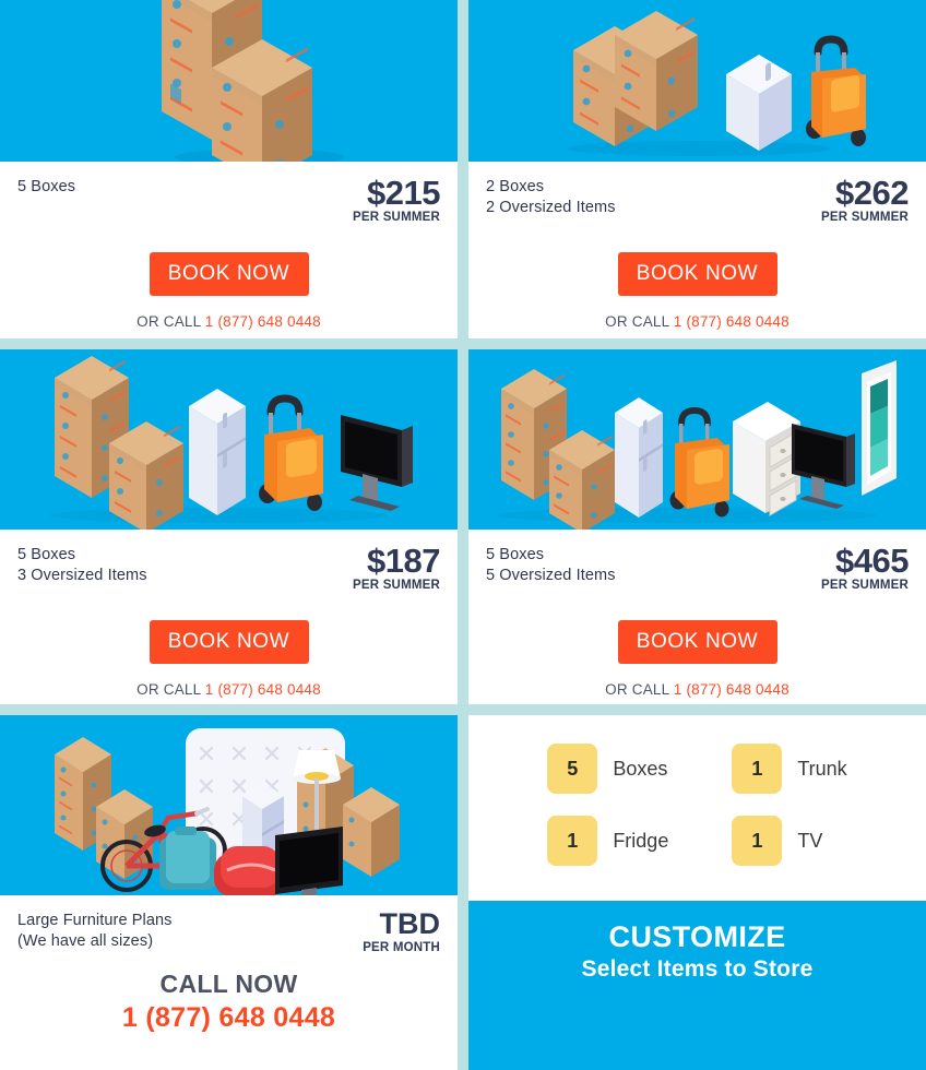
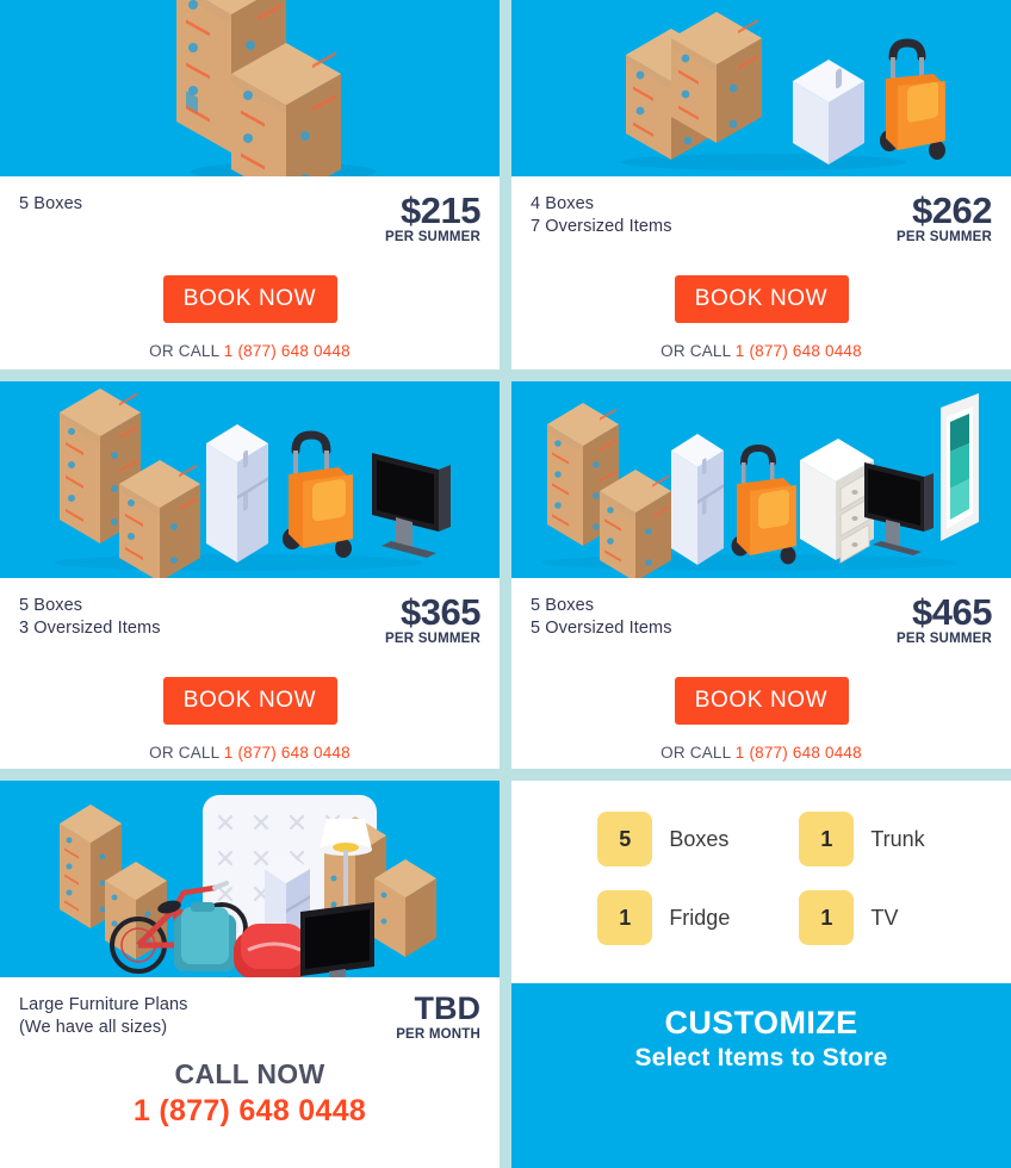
  5 Boxes
  $215
  PER SUMMER
  BOOK NOW
  OR CALL 1 (877) 648 0448
- 2 Boxes
+ 4 Boxes
- 2 Oversized Items
+ 7 Oversized Items
  $262
  PER SUMMER
  BOOK NOW
  OR CALL 1 (877) 648 0448
  5 Boxes
  3 Oversized Items
- $187
+ $365
  PER SUMMER
  BOOK NOW
  OR CALL 1 (877) 648 0448
  5 Boxes
  5 Oversized Items
  $465
  PER SUMMER
  BOOK NOW
  OR CALL 1 (877) 648 0448
  Large Furniture Plans
  (We have all sizes)
  TBD
  PER MONTH
  CALL NOW
  1 (877) 648 0448
  5
  Boxes
  1
  Trunk
  1
  Fridge
  1
  TV
  CUSTOMIZE
  Select Items to Store
